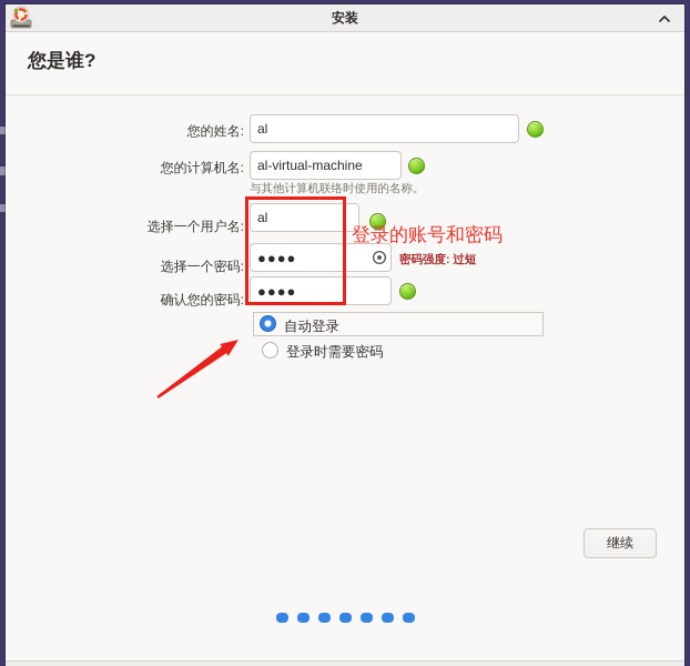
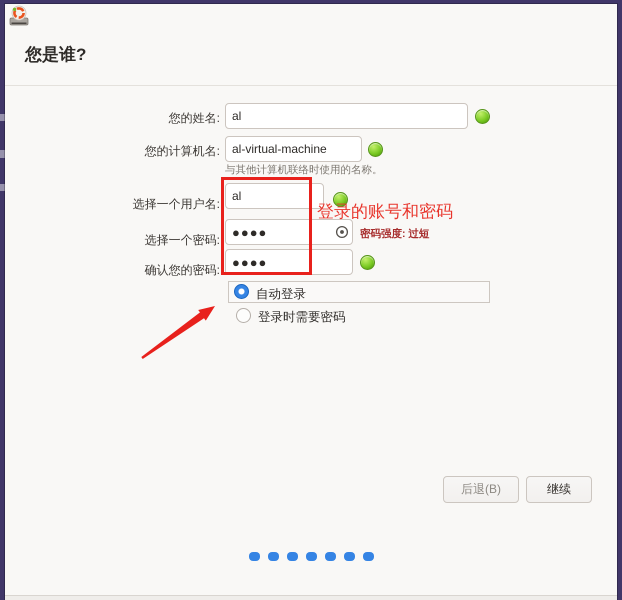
- 安装
  您是谁?
  您的姓名:
  al
  您的计算机名:
  al-virtual-machine
  与其他计算机联络时使用的名称。
  选择一个用户名:
  al
  选择一个密码:
  ●●●●
  密码强度: 过短
  确认您的密码:
  ●●●●
  登录的账号和密码
  自动登录
  登录时需要密码
+ 后退(B)
  继续
